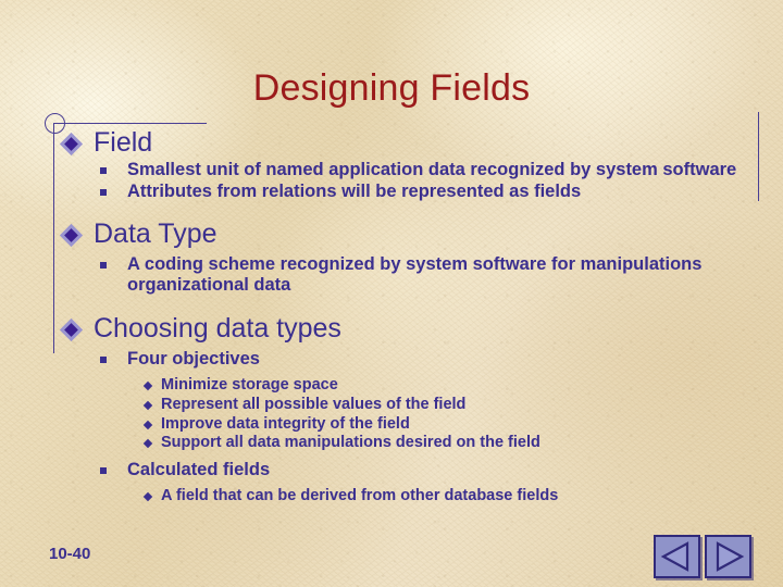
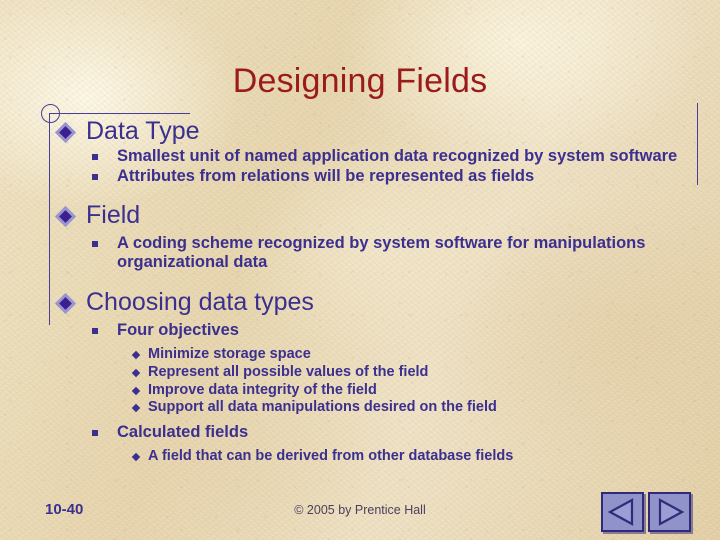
  Designing Fields
- Field
+ Data Type
  Smallest unit of named application data recognized by system software
  Attributes from relations will be represented as fields
- Data Type
+ Field
  A coding scheme recognized by system software for manipulations organizational data
  Choosing data types
  Four objectives
  Minimize storage space
  Represent all possible values of the field
  Improve data integrity of the field
  Support all data manipulations desired on the field
  Calculated fields
  A field that can be derived from other database fields
  10-40
+ © 2005 by Prentice Hall
